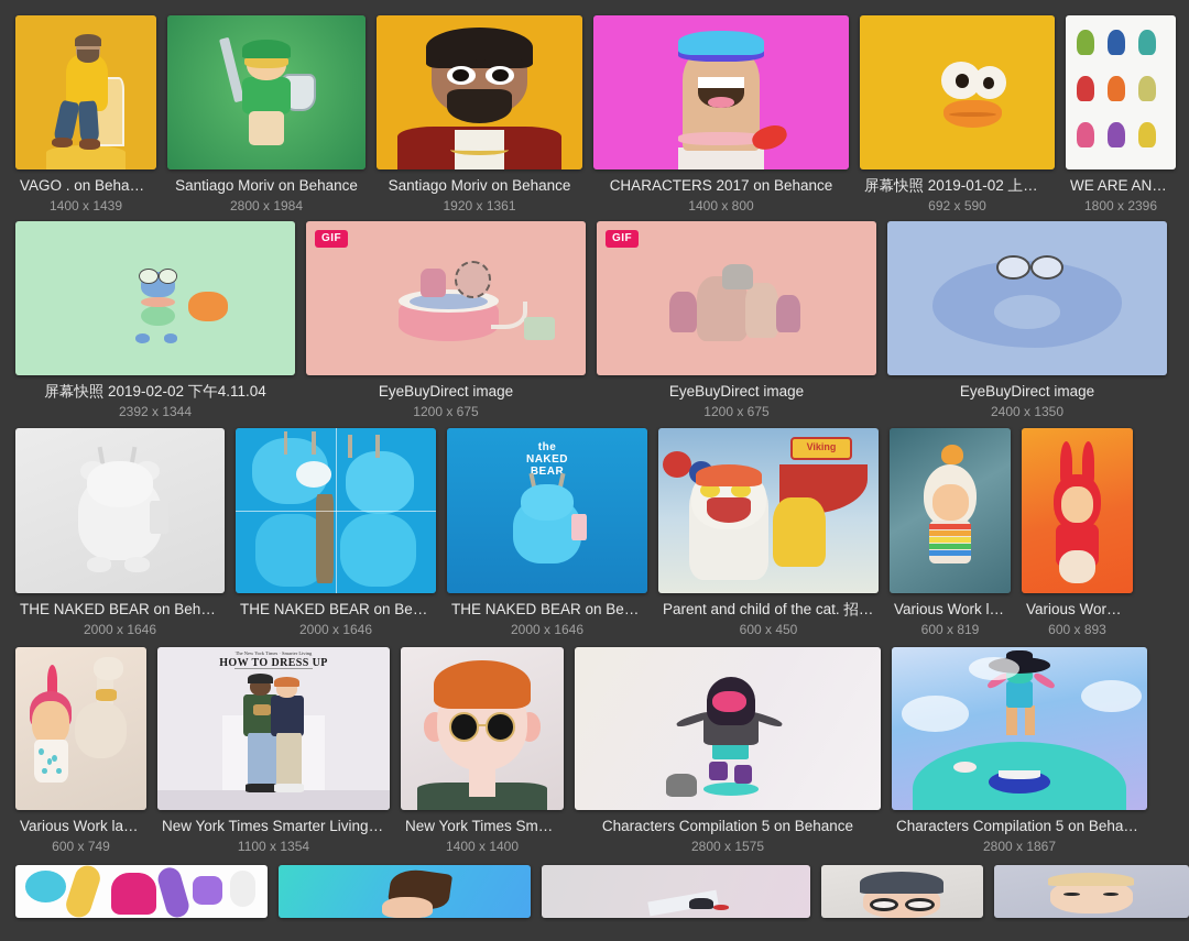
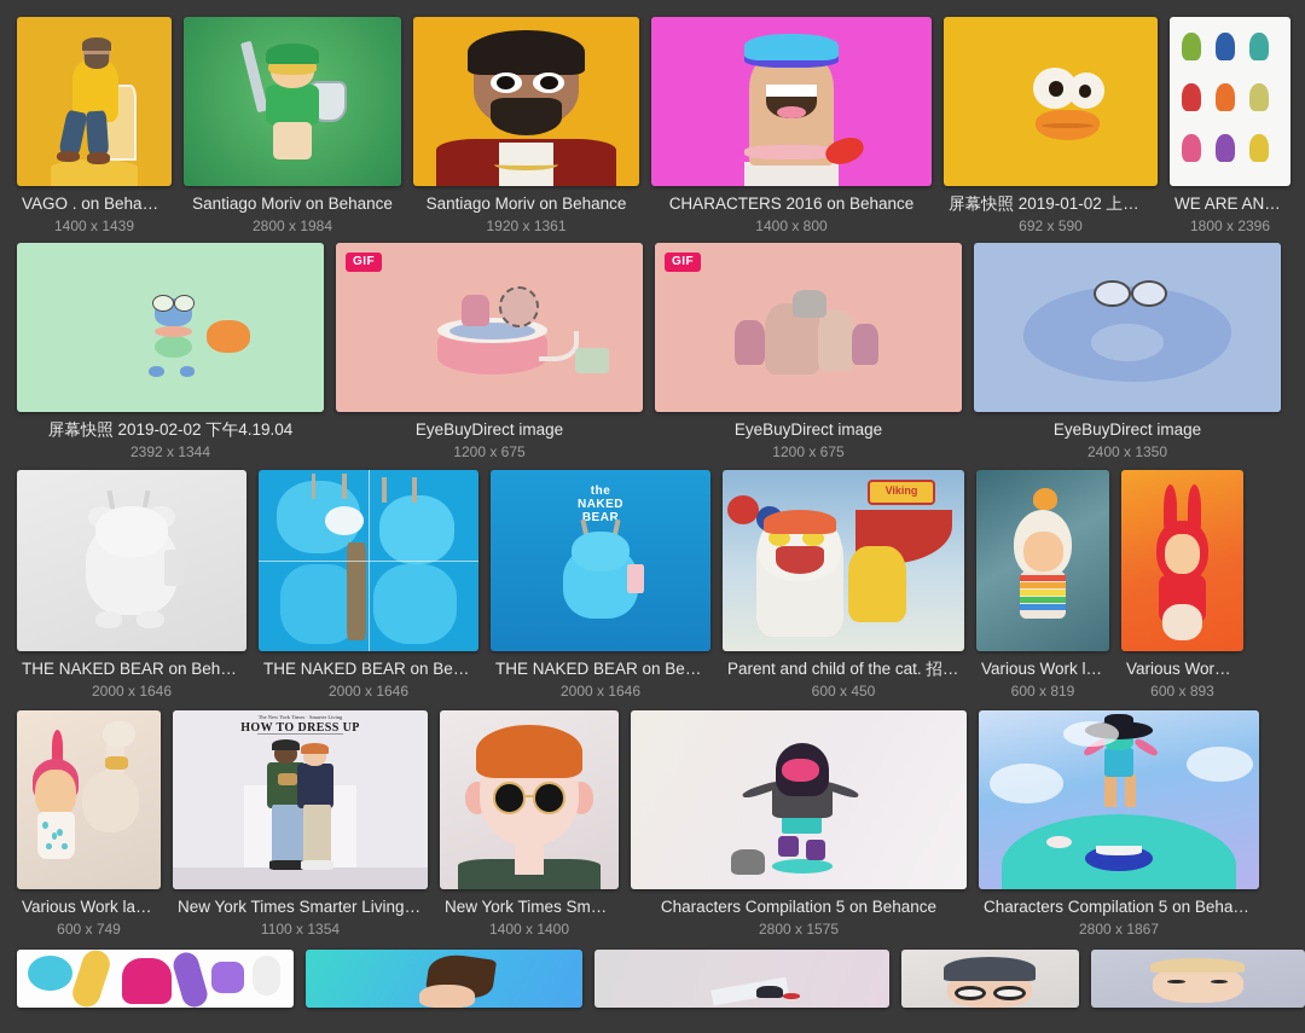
  VAGO . on Behance
  1400 x 1439
  Santiago Moriv on Behance
  2800 x 1984
  Santiago Moriv on Behance
  1920 x 1361
- CHARACTERS 2017 on Behance
+ CHARACTERS 2016 on Behance
  1400 x 800
  屏幕快照 2019-01-02 上午…
  692 x 590
  WE ARE ANTI
  1800 x 2396
- 屏幕快照 2019-02-02 下午4.11.04
+ 屏幕快照 2019-02-02 下午4.19.04
  2392 x 1344
  GIF
  EyeBuyDirect image
  1200 x 675
  GIF
  EyeBuyDirect image
  1200 x 675
  EyeBuyDirect image
  2400 x 1350
  THE NAKED BEAR on Behan
  2000 x 1646
  THE NAKED BEAR on Beha
  2000 x 1646
  the
  NAKED
  BEAR
  THE NAKED BEAR on Beha
  2000 x 1646
  Viking
  Parent and child of the cat. 招き
  600 x 450
  Various Work lat
  600 x 819
  Various Work la
  600 x 893
  Various Work late
  600 x 749
  HOW TO DRESS UP
  New York Times Smarter Living G
  1100 x 1354
  New York Times Smart
  1400 x 1400
  Characters Compilation 5 on Behance
  2800 x 1575
  Characters Compilation 5 on Behanc
  2800 x 1867
